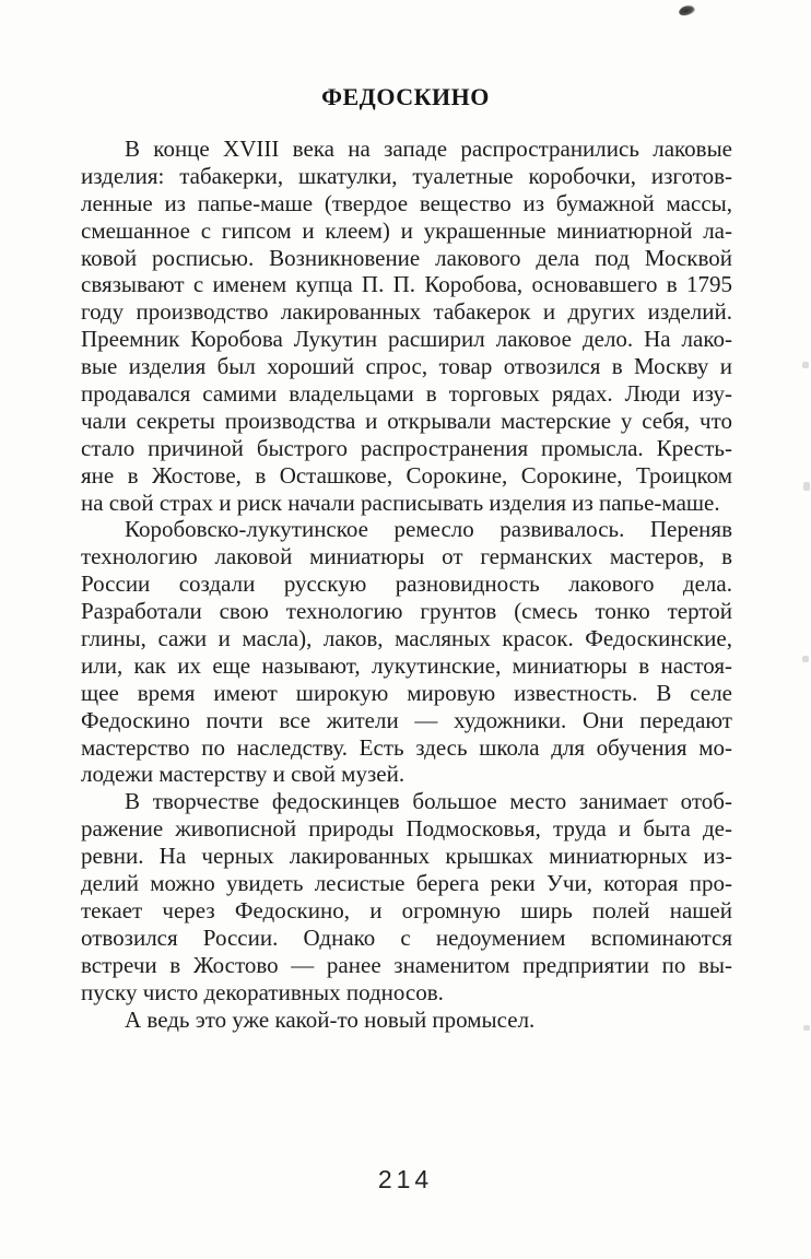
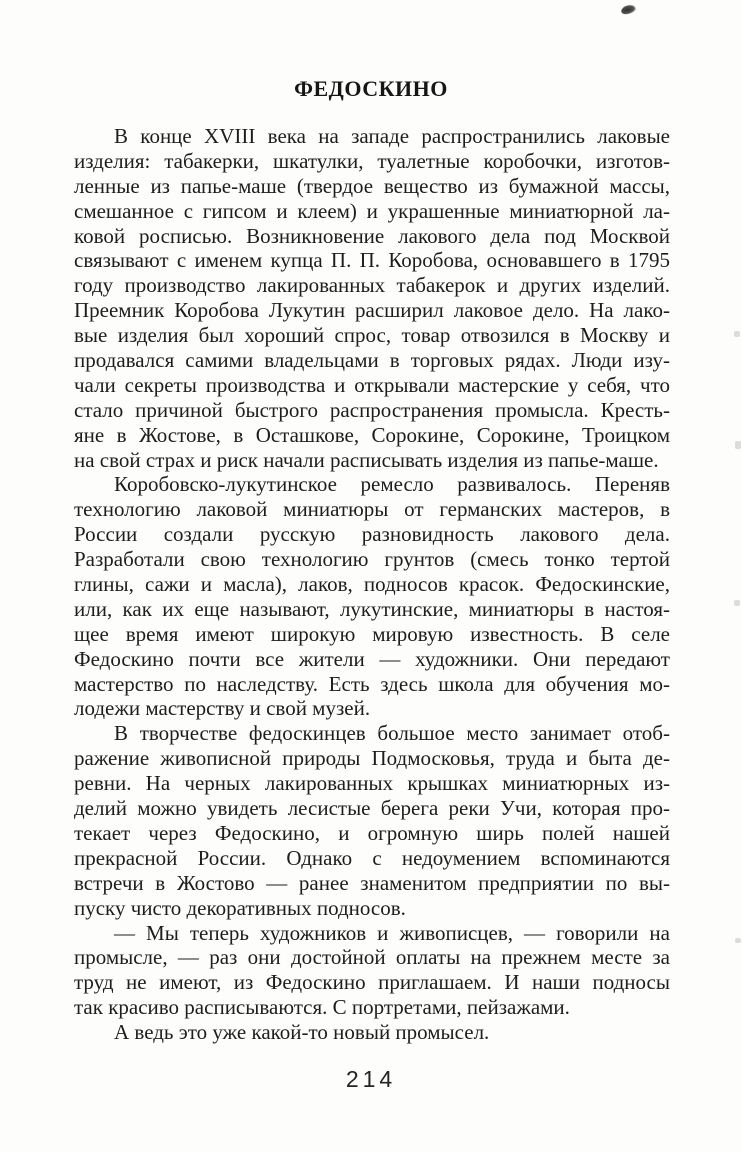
  ФЕДОСКИНО
  В конце XVIII века на западе распространились лаковые
  изделия: табакерки, шкатулки, туалетные коробочки, изготов-
  ленные из папье-маше (твердое вещество из бумажной массы,
  смешанное с гипсом и клеем) и украшенные миниатюрной ла-
  ковой росписью. Возникновение лакового дела под Москвой
  связывают с именем купца П. П. Коробова, основавшего в 1795
  году производство лакированных табакерок и других изделий.
  Преемник Коробова Лукутин расширил лаковое дело. На лако-
  вые изделия был хороший спрос, товар отвозился в Москву и
  продавался самими владельцами в торговых рядах. Люди изу-
  чали секреты производства и открывали мастерские у себя, что
  стало причиной быстрого распространения промысла. Кресть-
  яне в Жостове, в Осташкове, Сорокине, Сорокине, Троицком
  на свой страх и риск начали расписывать изделия из папье-маше.
  Коробовско-лукутинское ремесло развивалось. Переняв
  технологию лаковой миниатюры от германских мастеров, в
  России создали русскую разновидность лакового дела.
  Разработали свою технологию грунтов (смесь тонко тертой
- глины, сажи и масла), лаков, масляных красок. Федоскинские,
+ глины, сажи и масла), лаков, подносов красок. Федоскинские,
  или, как их еще называют, лукутинские, миниатюры в настоя-
  щее время имеют широкую мировую известность. В селе
  Федоскино почти все жители — художники. Они передают
  мастерство по наследству. Есть здесь школа для обучения мо-
  лодежи мастерству и свой музей.
  В творчестве федоскинцев большое место занимает отоб-
  ражение живописной природы Подмосковья, труда и быта де-
  ревни. На черных лакированных крышках миниатюрных из-
  делий можно увидеть лесистые берега реки Учи, которая про-
  текает через Федоскино, и огромную ширь полей нашей
- отвозился России. Однако с недоумением вспоминаются
+ прекрасной России. Однако с недоумением вспоминаются
  встречи в Жостово — ранее знаменитом предприятии по вы-
  пуску чисто декоративных подносов.
+ — Мы теперь художников и живописцев, — говорили на
+ промысле, — раз они достойной оплаты на прежнем месте за
+ труд не имеют, из Федоскино приглашаем. И наши подносы
+ так красиво расписываются. С портретами, пейзажами.
  А ведь это уже какой-то новый промысел.
  214
